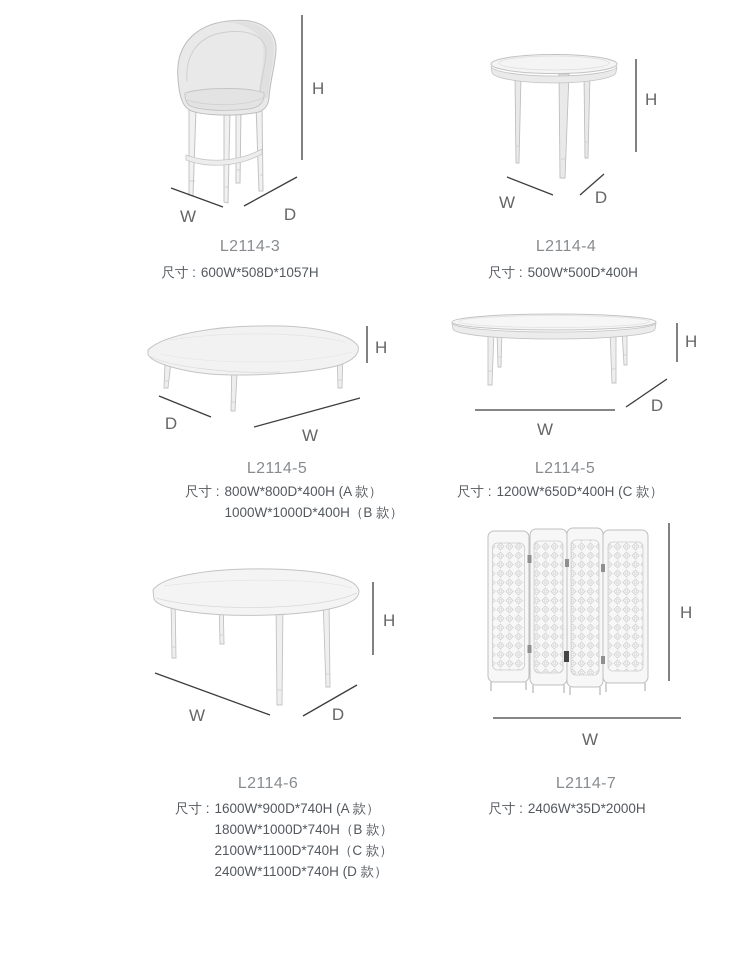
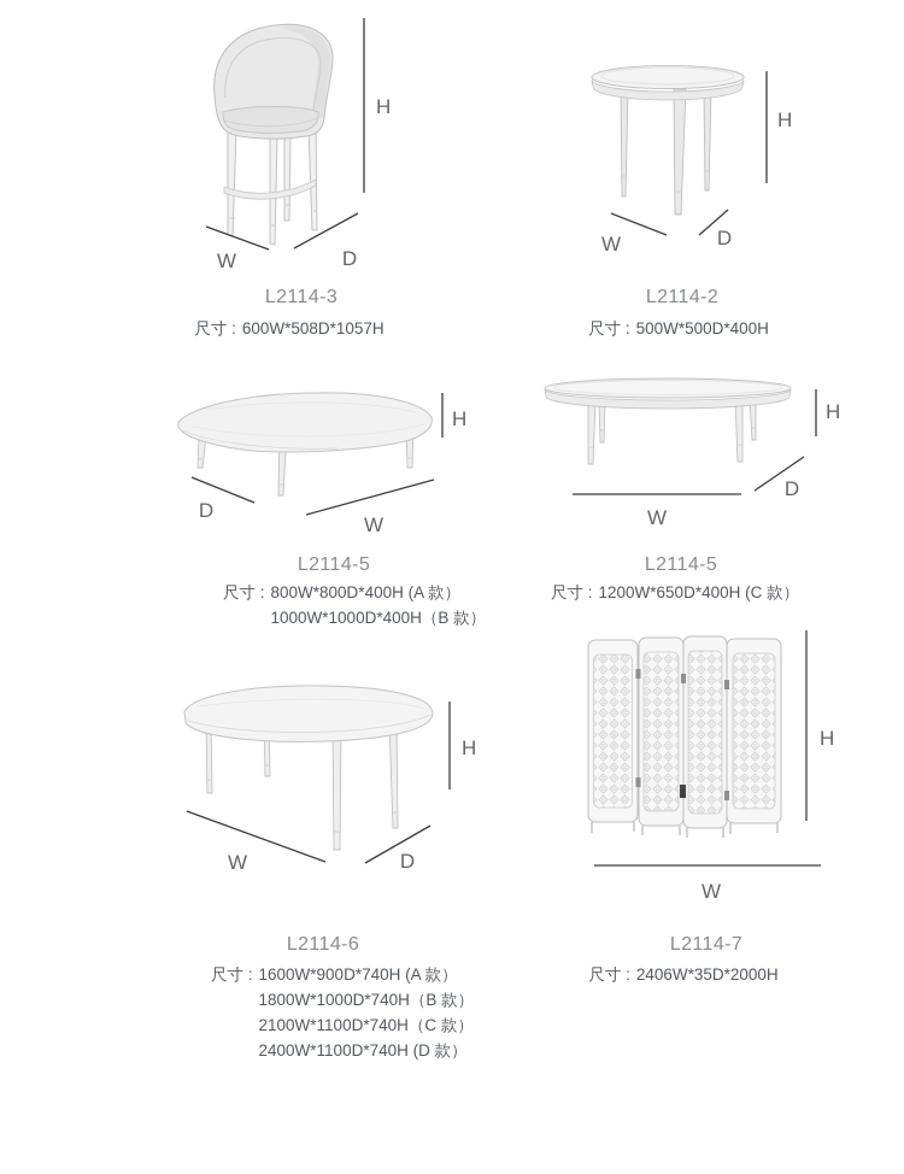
  H
  W
  D
  L2114-3
  尺寸 : 600W*508D*1057H
  H
  W
  D
- L2114-4
+ L2114-2
  尺寸 : 500W*500D*400H
  H
  D
  W
  L2114-5
  尺寸 :
  800W*800D*400H (A 款）
  1000W*1000D*400H（B 款）
  H
  D
  W
  L2114-5
  尺寸 : 1200W*650D*400H (C 款）
  H
  W
  D
  L2114-6
  尺寸 :
  1600W*900D*740H (A 款）
  1800W*1000D*740H（B 款）
  2100W*1100D*740H（C 款）
  2400W*1100D*740H (D 款）
  H
  W
  L2114-7
  尺寸 : 2406W*35D*2000H
